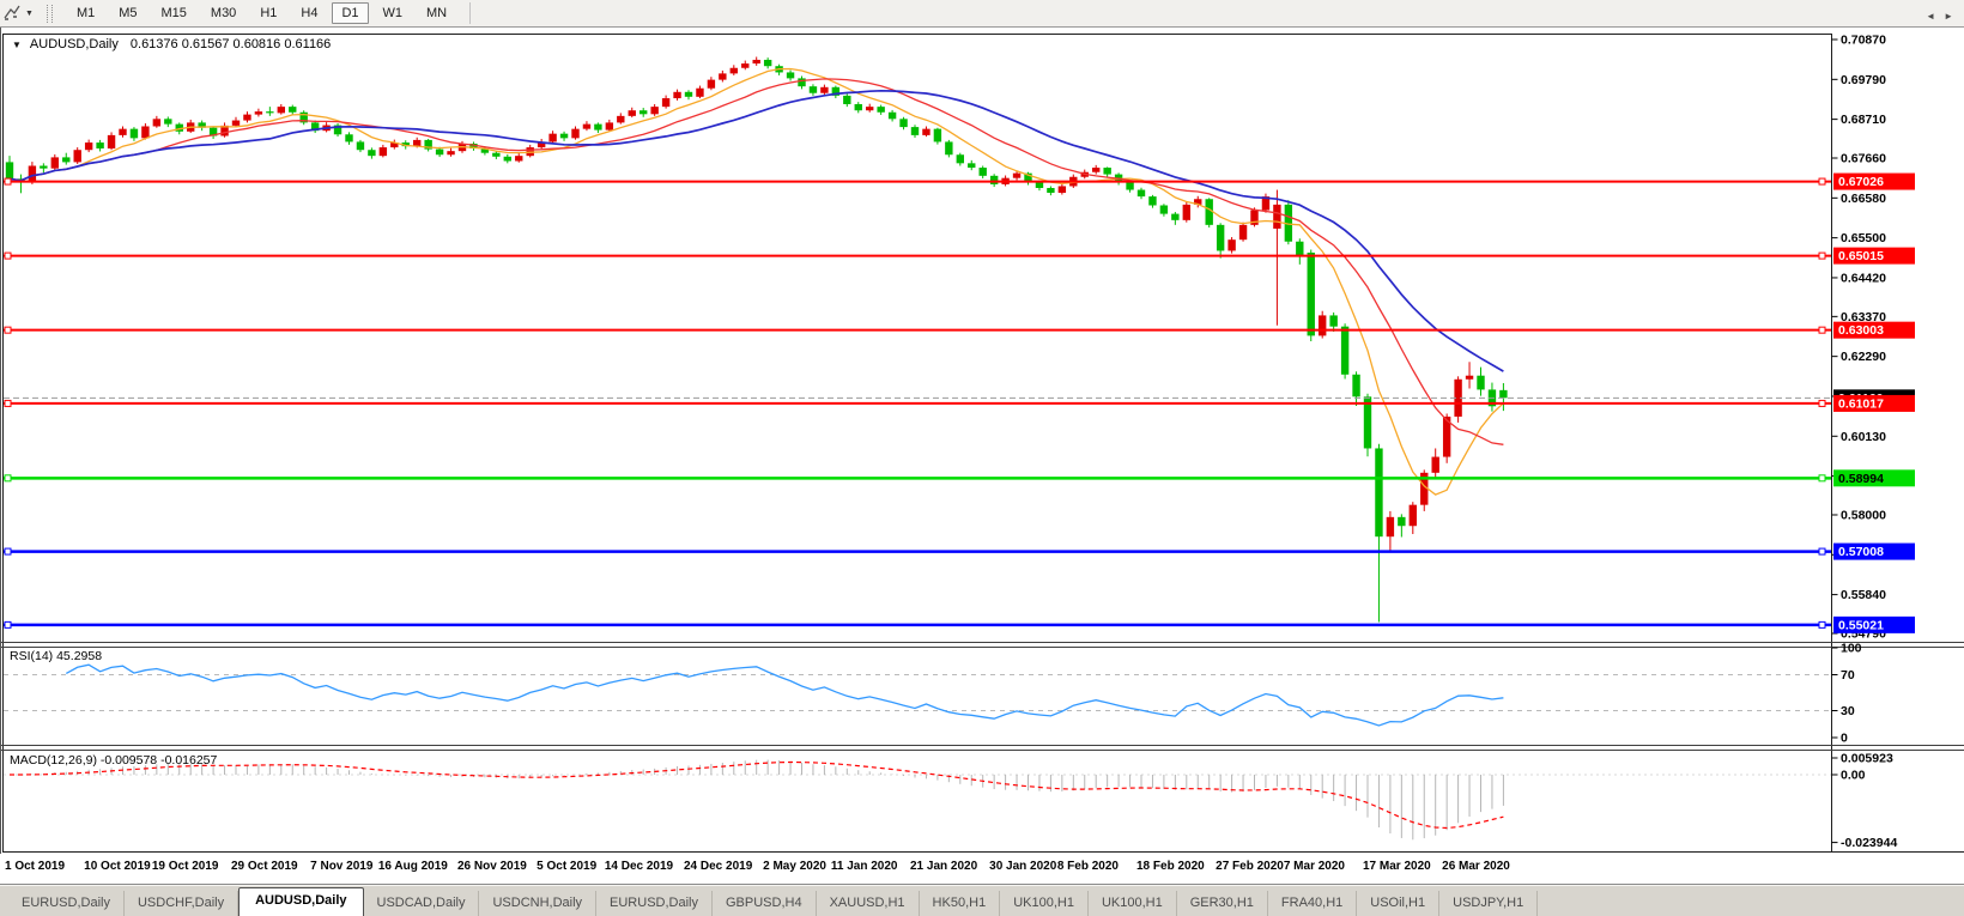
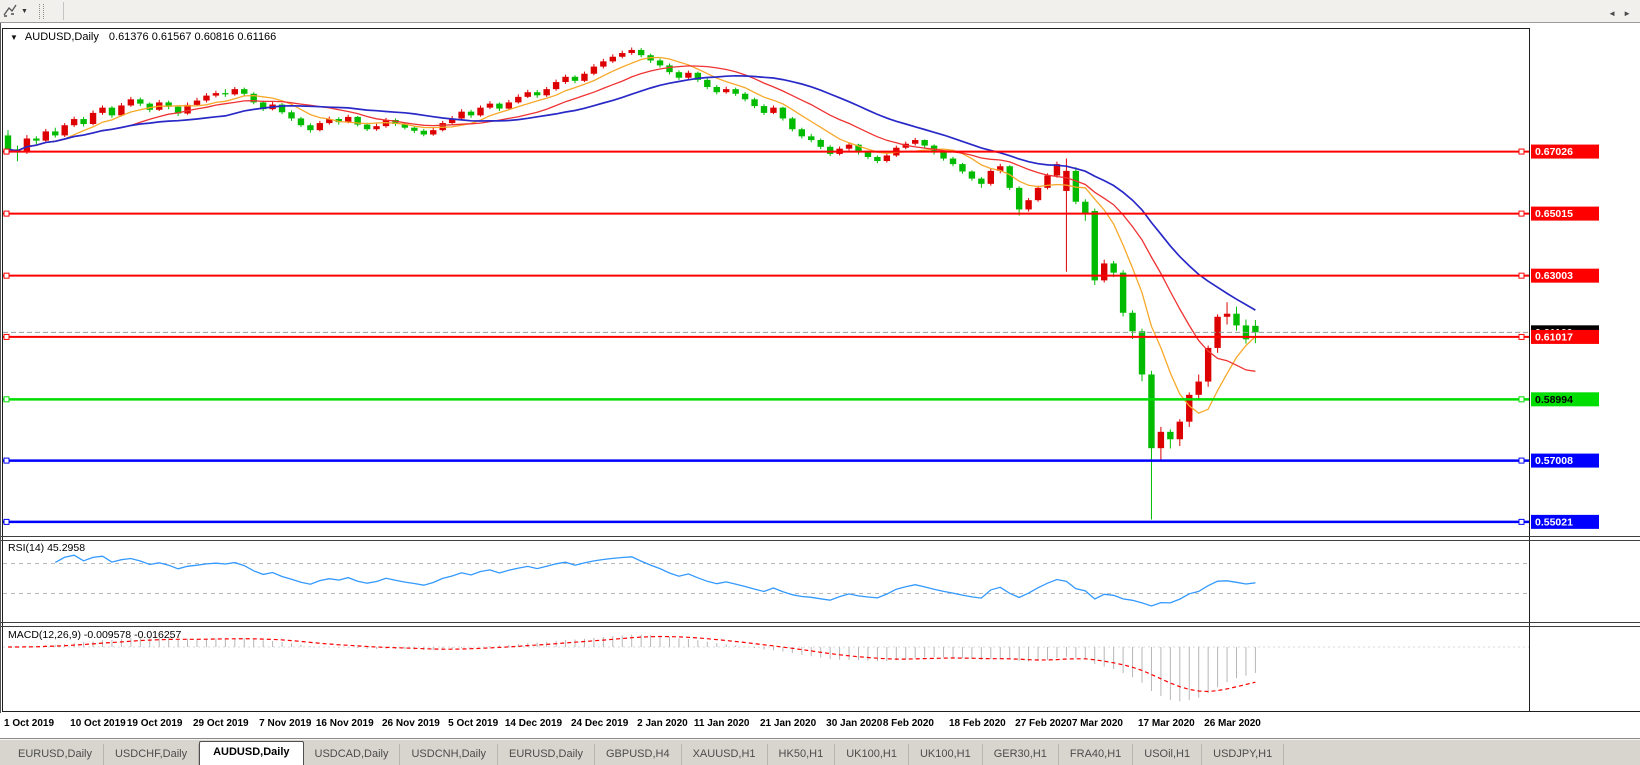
- M1
- M5
- M15
- M30
- H1
- H4
- D1
- W1
- MN
- 0.70870
- 0.69790
- 0.68710
- 0.67660
- 0.66580
- 0.65500
- 0.64420
- 0.63370
- 0.62290
- 0.60130
- 0.58000
- 0.55840
- 0.54790
- 100
- 70
- 30
- 0
- 0.005923
- 0.00
- -0.023944
  0.67026
  0.65015
  0.63003
  0.61017
  0.58994
  0.57008
  0.55021
  ▼ AUDUSD,Daily 0.61376 0.61567 0.60816 0.61166
  RSI(14) 45.2958
  MACD(12,26,9) -0.009578 -0.016257
  1 Oct 2019
  10 Oct 2019
  19 Oct 2019
  29 Oct 2019
  7 Nov 2019
- 16 Aug 2019
+ 16 Nov 2019
  26 Nov 2019
  5 Oct 2019
  14 Dec 2019
  24 Dec 2019
- 2 May 2020
+ 2 Jan 2020
  11 Jan 2020
  21 Jan 2020
  30 Jan 2020
  8 Feb 2020
  18 Feb 2020
  27 Feb 2020
  7 Mar 2020
  17 Mar 2020
  26 Mar 2020
  EURUSD,Daily
  USDCHF,Daily
  AUDUSD,Daily
  USDCAD,Daily
  USDCNH,Daily
  EURUSD,Daily
  GBPUSD,H4
  XAUUSD,H1
  HK50,H1
  UK100,H1
  UK100,H1
  GER30,H1
  FRA40,H1
  USOil,H1
  USDJPY,H1
  ◄ ►
